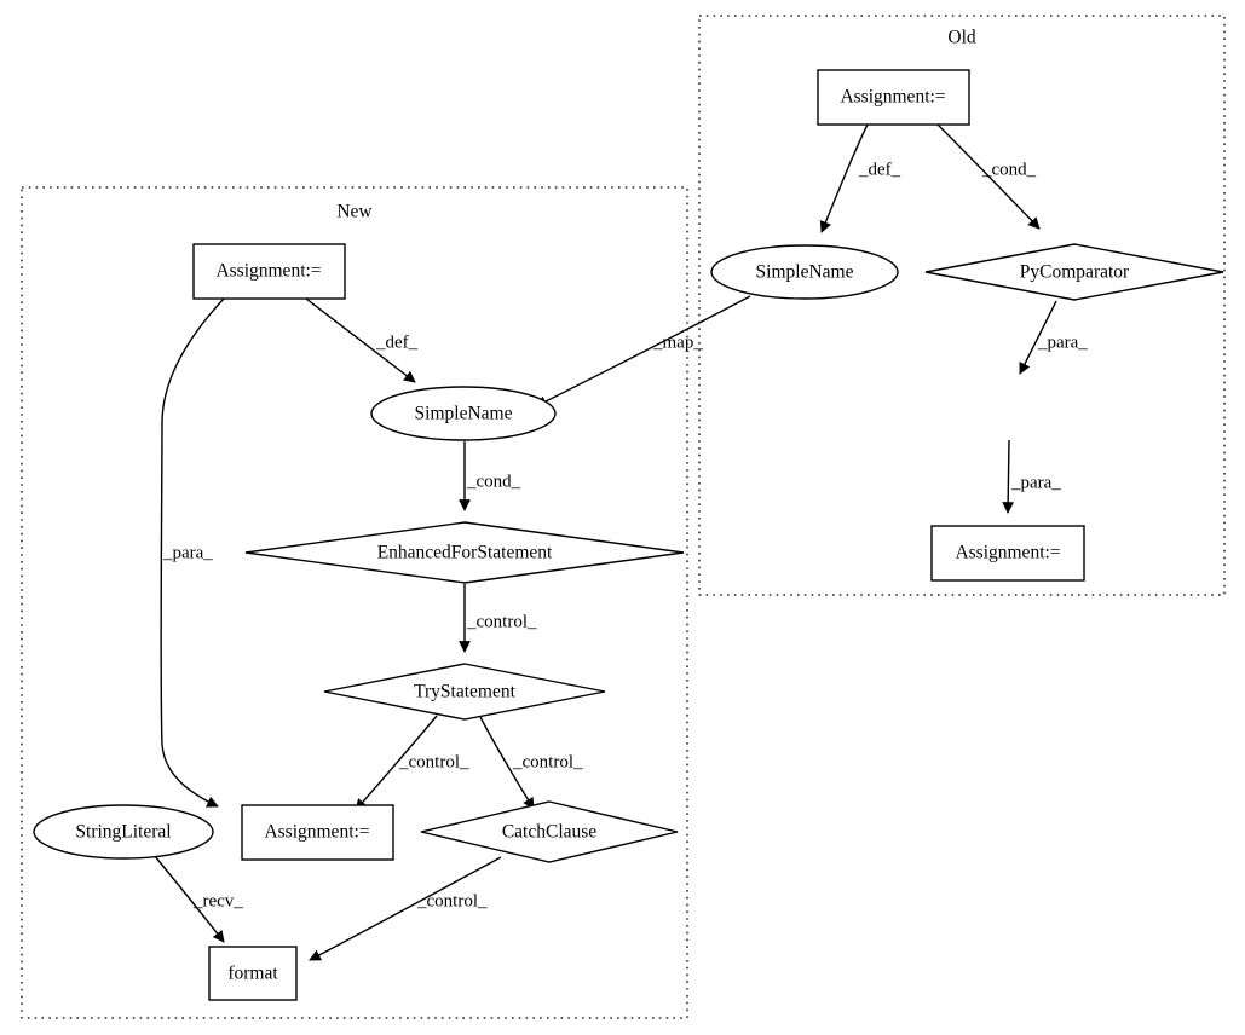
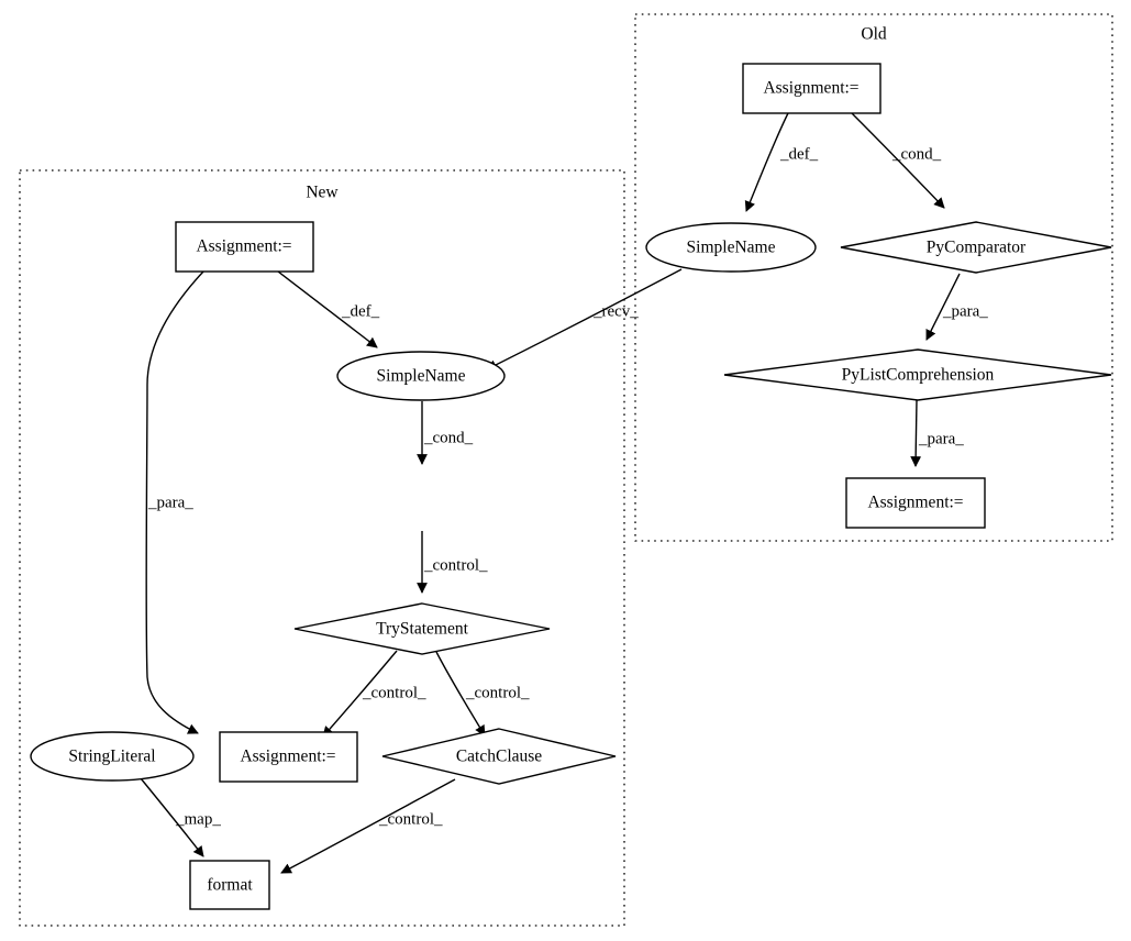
  Old
  New
  _def_
  _cond_
  _para_
  _para_
- _map_
+ _recv_
  _def_
  _para_
  _cond_
  _control_
  _control_
  _control_
  _control_
- _recv_
+ _map_
  Assignment:=
  SimpleName
  PyComparator
+ PyListComprehension
  Assignment:=
  Assignment:=
  SimpleName
- EnhancedForStatement
  TryStatement
  StringLiteral
  Assignment:=
  CatchClause
  format
